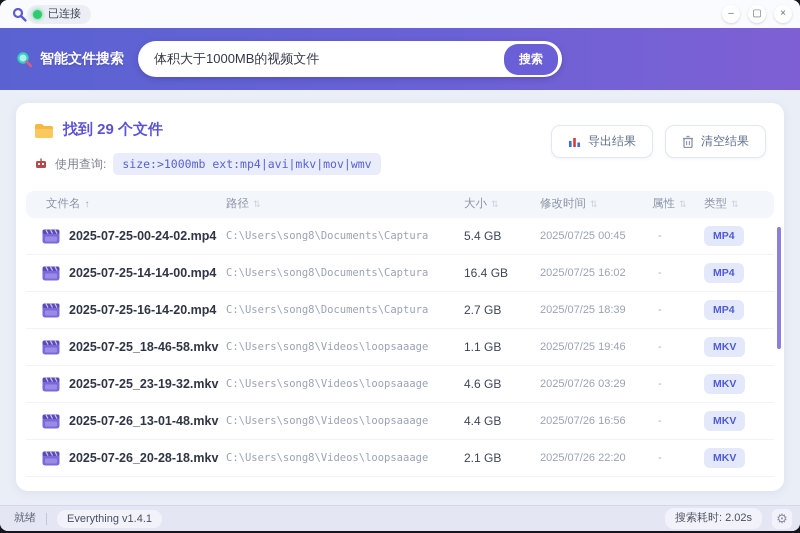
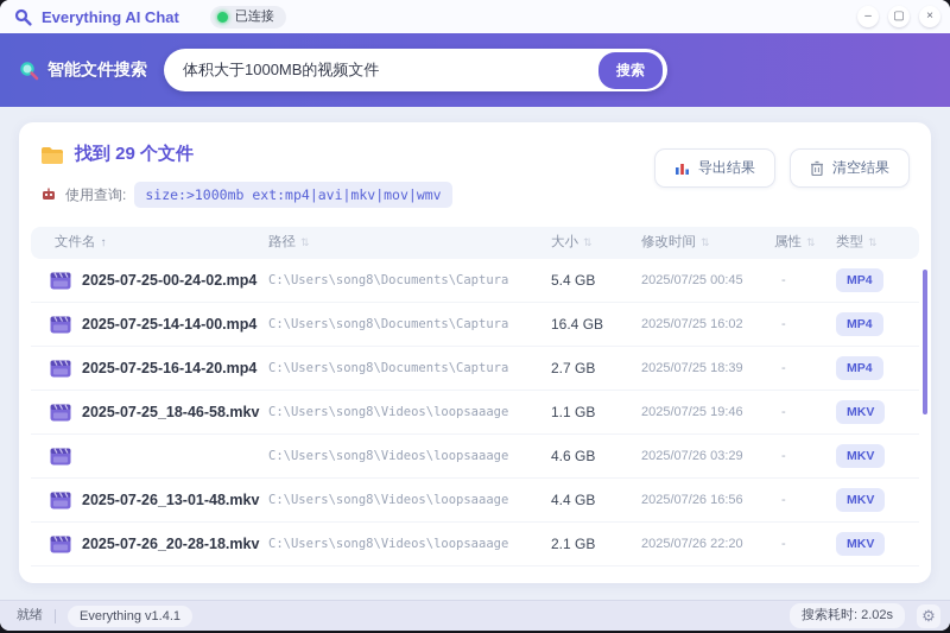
+ Everything AI Chat
  已连接
  –
  ▢
  ×
  智能文件搜索
  体积大于1000MB的视频文件
  搜索
  找到 29 个文件
  使用查询:
  size:>1000mb ext:mp4|avi|mkv|mov|wmv
  导出结果
  清空结果
  文件名
  ↑
  路径
  ⇅
  大小
  ⇅
  修改时间
  ⇅
  属性
  ⇅
  类型
  ⇅
  2025-07-25-00-24-02.mp4
  C:\Users\song8\Documents\Captura
  5.4 GB
  2025/07/25 00:45
  -
  MP4
  2025-07-25-14-14-00.mp4
  C:\Users\song8\Documents\Captura
  16.4 GB
  2025/07/25 16:02
  -
  MP4
  2025-07-25-16-14-20.mp4
  C:\Users\song8\Documents\Captura
  2.7 GB
  2025/07/25 18:39
  -
  MP4
  2025-07-25_18-46-58.mkv
  C:\Users\song8\Videos\loopsaaage
  1.1 GB
  2025/07/25 19:46
  -
  MKV
- 2025-07-25_23-19-32.mkv
  C:\Users\song8\Videos\loopsaaage
  4.6 GB
  2025/07/26 03:29
  -
  MKV
  2025-07-26_13-01-48.mkv
  C:\Users\song8\Videos\loopsaaage
  4.4 GB
  2025/07/26 16:56
  -
  MKV
  2025-07-26_20-28-18.mkv
  C:\Users\song8\Videos\loopsaaage
  2.1 GB
  2025/07/26 22:20
  -
  MKV
  就绪
  Everything v1.4.1
  搜索耗时: 2.02s
  ⚙
